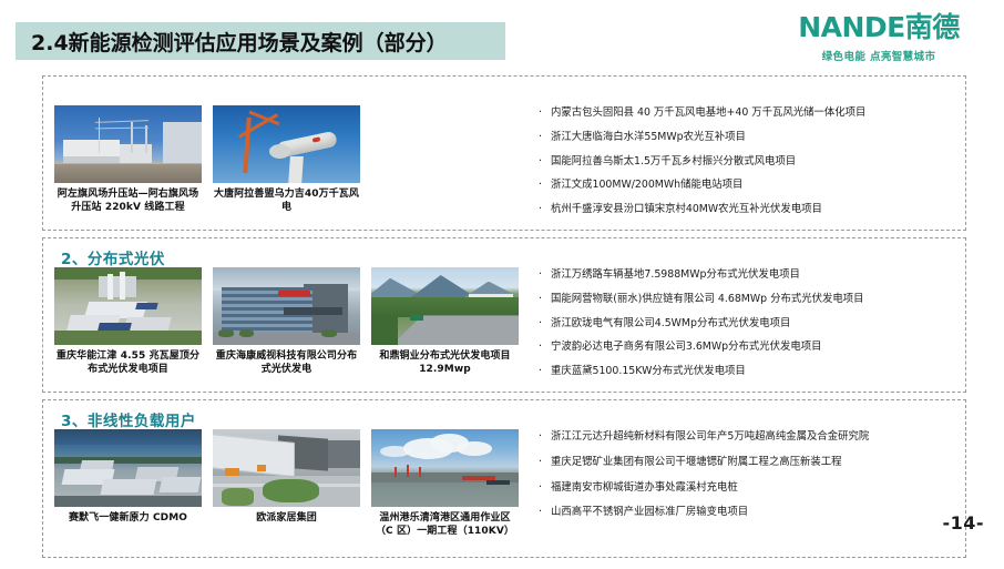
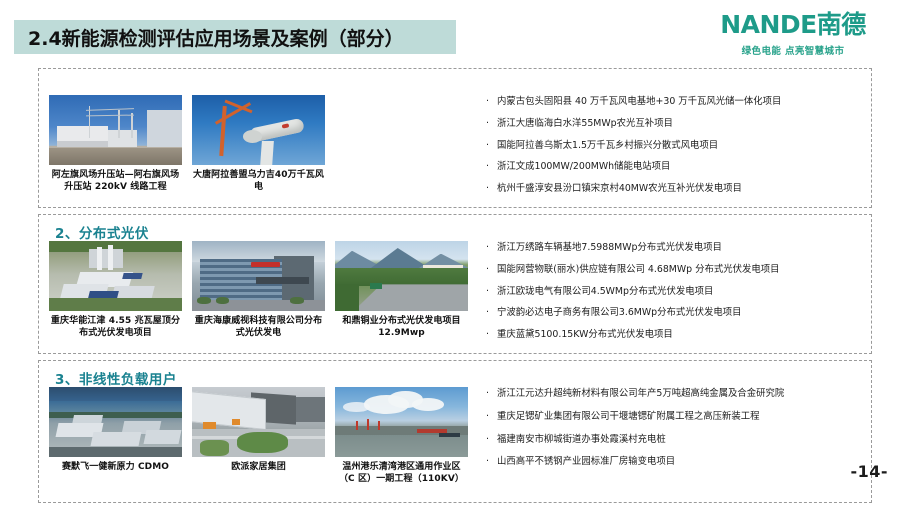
  2.4新能源检测评估应用场景及案例（部分）
  NANDE南德
  绿色电能 点亮智慧城市
  阿左旗风场升压站—阿右旗风场升压站 220kV 线路工程
  大唐阿拉善盟乌力吉40万千瓦风电
  ·
- 内蒙古包头固阳县 40 万千瓦风电基地+40 万千瓦风光储一体化项目
+ 内蒙古包头固阳县 40 万千瓦风电基地+30 万千瓦风光储一体化项目
  ·
  浙江大唐临海白水洋55MWp农光互补项目
  ·
  国能阿拉善乌斯太1.5万千瓦乡村振兴分散式风电项目
  ·
  浙江文成100MW/200MWh储能电站项目
  ·
  杭州千盛淳安县汾口镇宋京村40MW农光互补光伏发电项目
  2、分布式光伏
  重庆华能江津 4.55 兆瓦屋顶分布式光伏发电项目
  重庆海康威视科技有限公司分布式光伏发电
  和鼎铜业分布式光伏发电项目12.9Mwp
  ·
  浙江万绣路车辆基地7.5988MWp分布式光伏发电项目
  ·
  国能网营物联(丽水)供应链有限公司 4.68MWp 分布式光伏发电项目
  ·
  浙江欧珑电气有限公司4.5WMp分布式光伏发电项目
  ·
  宁波韵必达电子商务有限公司3.6MWp分布式光伏发电项目
  ·
  重庆蓝黛5100.15KW分布式光伏发电项目
  3、非线性负载用户
  赛默飞一健新原力 CDMO
  欧派家居集团
  温州港乐清湾港区通用作业区（C 区）一期工程（110KV）
  ·
  浙江江元达升超纯新材料有限公司年产5万吨超高纯金属及合金研究院
  ·
  重庆足锶矿业集团有限公司干堰塘锶矿附属工程之高压新装工程
  ·
  福建南安市柳城街道办事处霞溪村充电桩
  ·
  山西高平不锈钢产业园标准厂房输变电项目
  -14-
